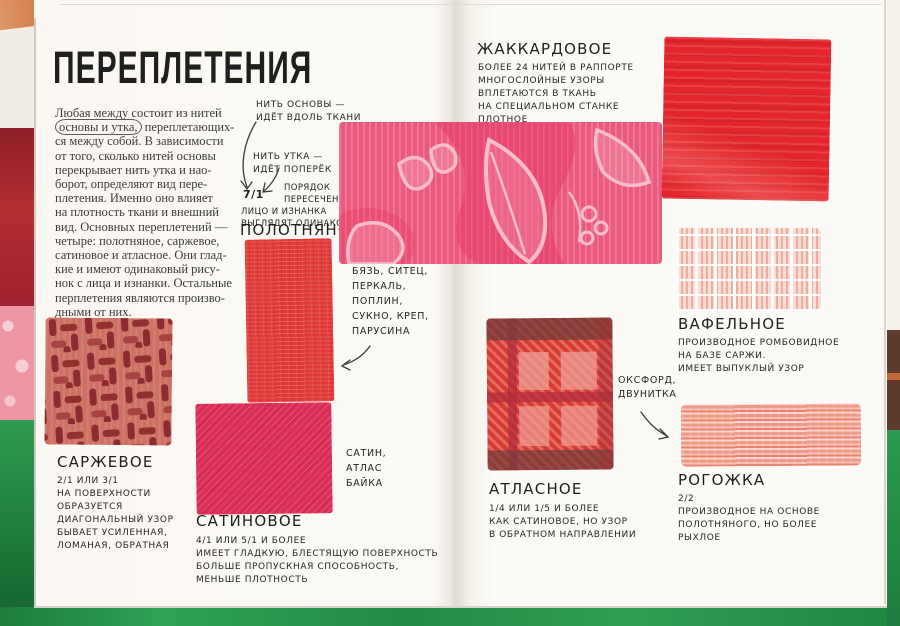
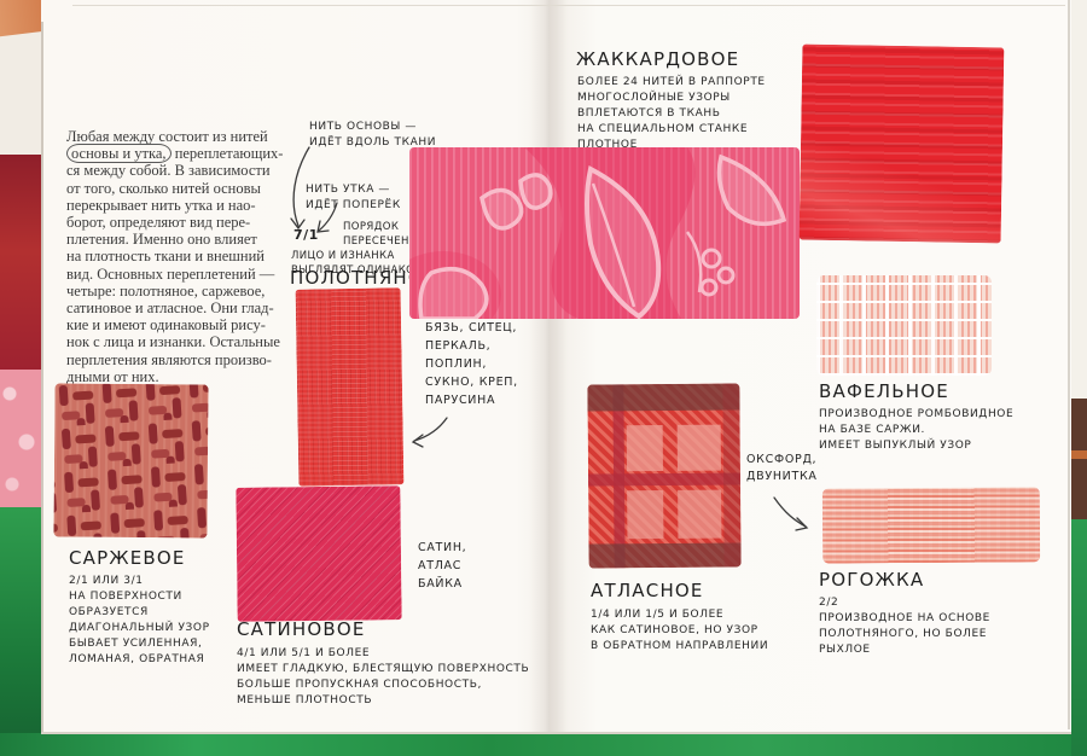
- ПЕРЕПЛЕТЕНИЯ
  Любая между состоит из нитей
  основы и утка, переплетающих-
  ся между собой. В зависимости
  от того, сколько нитей основы
  перекрывает нить утка и нао-
  борот, определяют вид пере-
  плетения. Именно оно влияет
  на плотность ткани и внешний
  вид. Основных переплетений —
  четыре: полотняное, саржевое,
  сатиновое и атласное. Они глад-
  кие и имеют одинаковый рису-
  нок с лица и изнанки. Остальные
  перплетения являются произво-
  дными от них.
  НИТЬ ОСНОВЫ —
  ИДЁТ ВДОЛЬ ТКАНИ
  НИТЬ УТКА —
  ИДЁТ ПОПЕРЁК
  7/1
  ПОРЯДОК
  ПЕРЕСЕЧЕН
  ЛИЦО И ИЗНАНКА
  ВЫГЛЯДЯТ ОДИНАК
  ПОЛОТНЯН
  БЯЗЬ, СИТЕЦ,
  ПЕРКАЛЬ,
  ПОПЛИН,
  СУКНО, КРЕП,
  ПАРУСИНА
  САРЖЕВОЕ
  2/1 ИЛИ 3/1
  НА ПОВЕРХНОСТИ
  ОБРАЗУЕТСЯ
  ДИАГОНАЛЬНЫЙ УЗОР
  БЫВАЕТ УСИЛЕННАЯ,
  ЛОМАНАЯ, ОБРАТНАЯ
  САТИН,
  АТЛАС
  БАЙКА
  САТИНОВОЕ
  4/1 ИЛИ 5/1 И БОЛЕЕ
  ИМЕЕТ ГЛАДКУЮ, БЛЕСТЯЩУЮ ПОВЕРХНОСТЬ
  БОЛЬШЕ ПРОПУСКНАЯ СПОСОБНОСТЬ,
  МЕНЬШЕ ПЛОТНОСТЬ
  ЖАККАРДОВОЕ
  БОЛЕЕ 24 НИТЕЙ В РАППОРТЕ
  МНОГОСЛОЙНЫЕ УЗОРЫ
  ВПЛЕТАЮТСЯ В ТКАНЬ
  НА СПЕЦИАЛЬНОМ СТАНКЕ
  ПЛОТНОЕ
  ВАФЕЛЬНОЕ
  ПРОИЗВОДНОЕ РОМБОВИДНОЕ
  НА БАЗЕ САРЖИ.
  ИМЕЕТ ВЫПУКЛЫЙ УЗОР
  ОКСФОРД,
  ДВУНИТКА
  РОГОЖКА
  2/2
  ПРОИЗВОДНОЕ НА ОСНОВЕ
  ПОЛОТНЯНОГО, НО БОЛЕЕ
  РЫХЛОЕ
  АТЛАСНОЕ
  1/4 ИЛИ 1/5 И БОЛЕЕ
  КАК САТИНОВОЕ, НО УЗОР
  В ОБРАТНОМ НАПРАВЛЕНИИ
